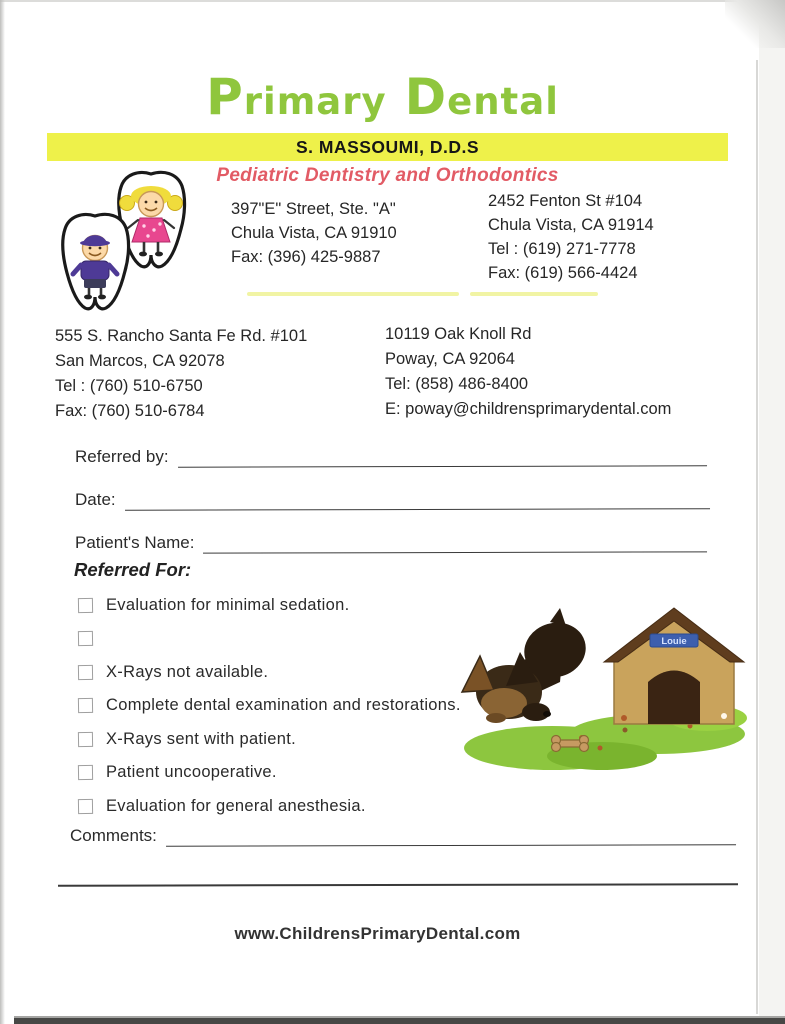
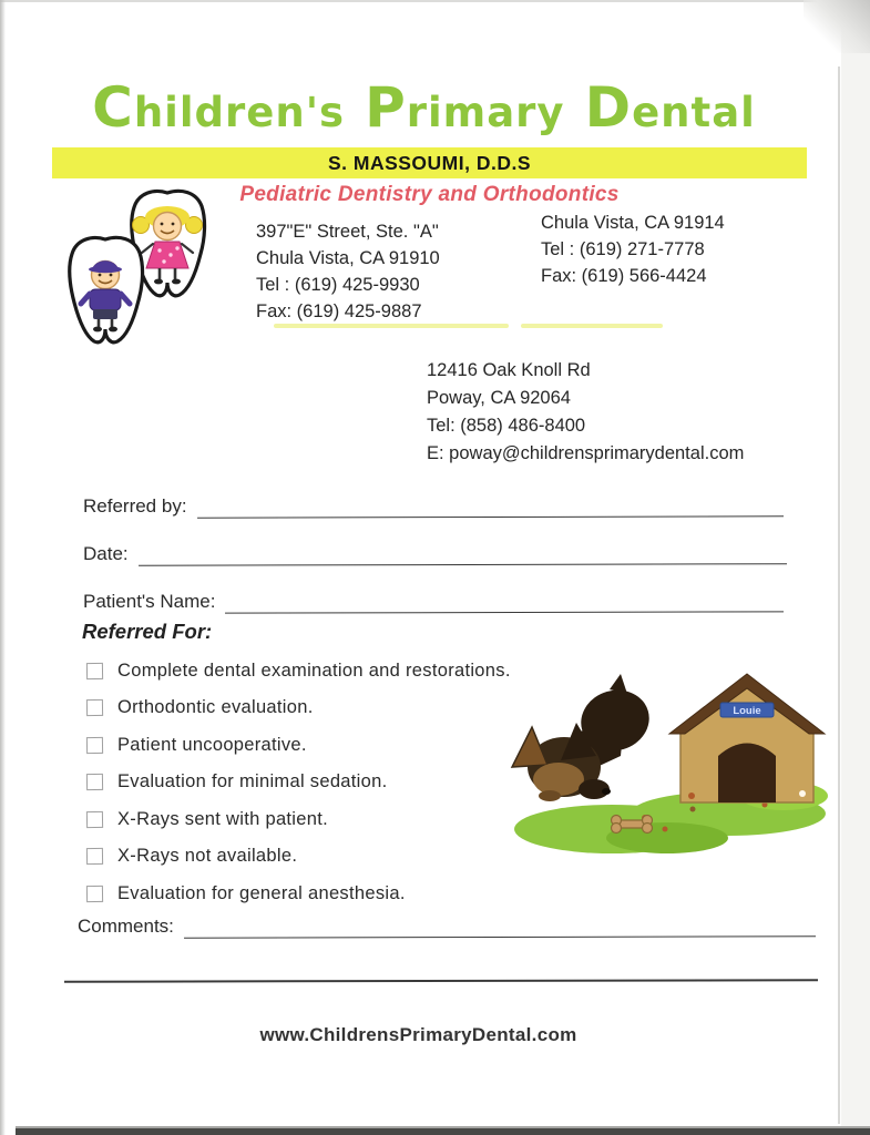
+ Children's
  Primary
  Dental
  S. MASSOUMI, D.D.S
  Pediatric Dentistry and Orthodontics
  397"E" Street, Ste. "A"
  Chula Vista, CA 91910
+ Tel : (619) 425-9930
- Fax: (396) 425-9887
+ Fax: (619) 425-9887
- 2452 Fenton St #104
  Chula Vista, CA 91914
  Tel : (619) 271-7778
  Fax: (619) 566-4424
- 555 S. Rancho Santa Fe Rd. #101
- San Marcos, CA 92078
- Tel : (760) 510-6750
- Fax: (760) 510-6784
- 10119 Oak Knoll Rd
+ 12416 Oak Knoll Rd
  Poway, CA 92064
  Tel: (858) 486-8400
  E: poway@childrensprimarydental.com
  Referred by:
  Date:
  Patient's Name:
  Referred For:
- Evaluation for minimal sedation.
+ Complete dental examination and restorations.
+ Orthodontic evaluation.
- X-Rays not available.
+ Patient uncooperative.
- Complete dental examination and restorations.
+ Evaluation for minimal sedation.
  X-Rays sent with patient.
- Patient uncooperative.
+ X-Rays not available.
  Evaluation for general anesthesia.
  Louie
  Comments:
  www.ChildrensPrimaryDental.com
